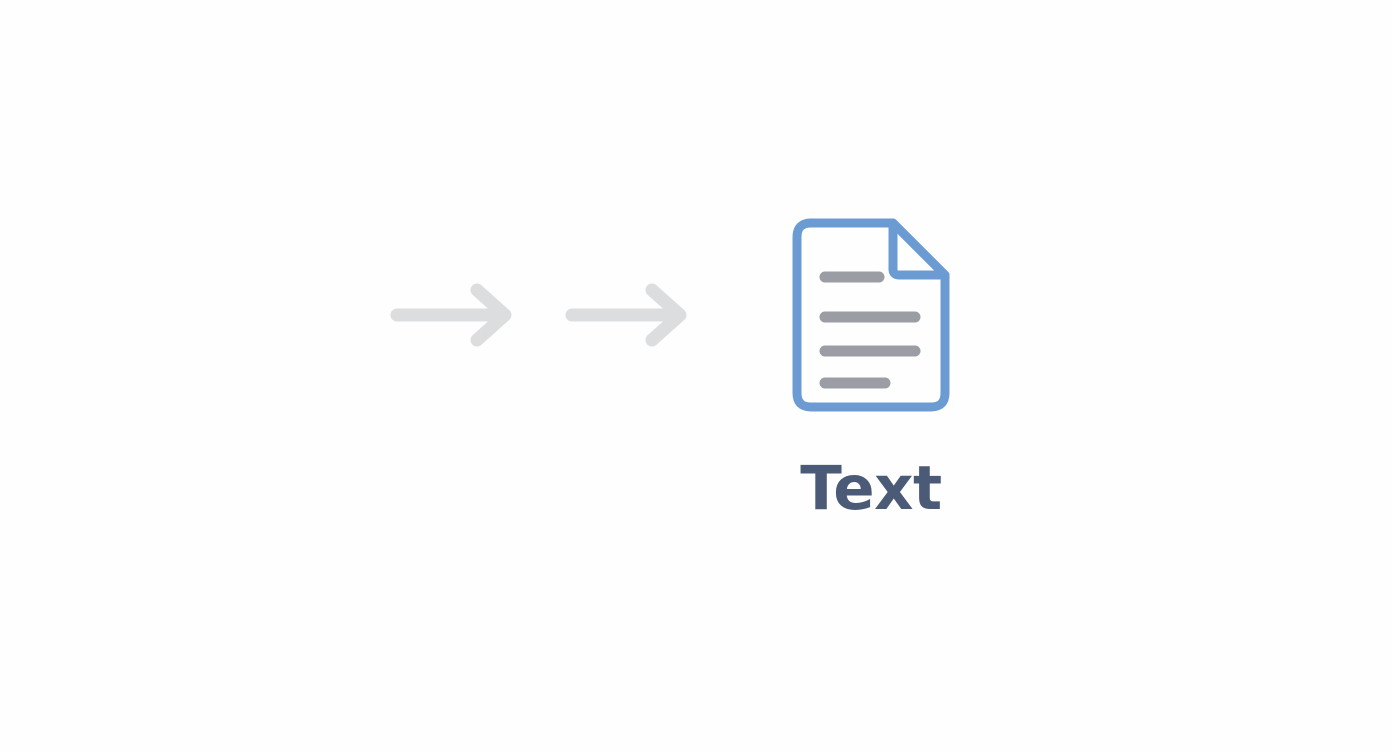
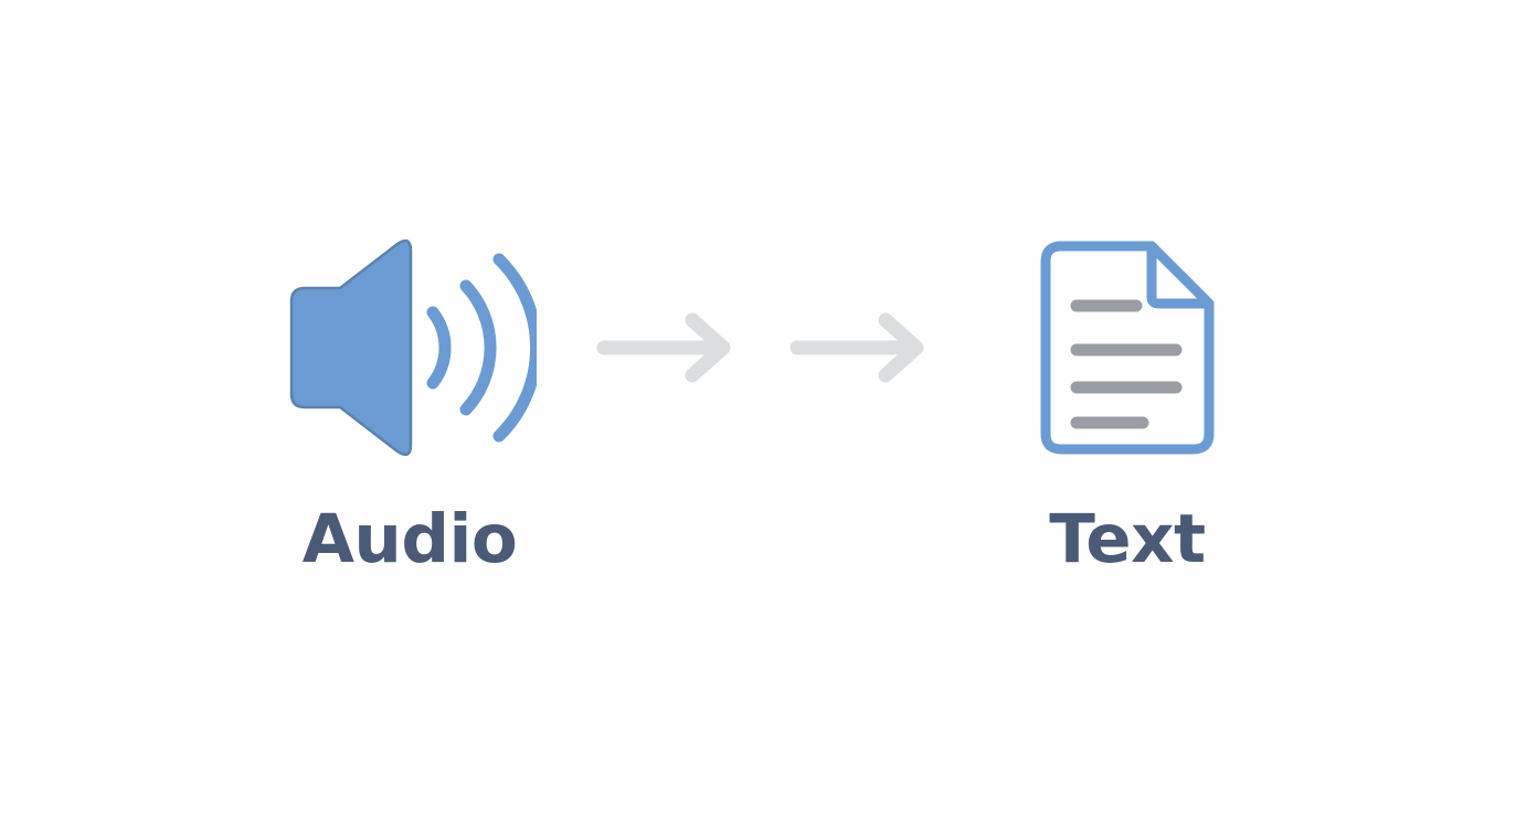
+ Audio
  Text
